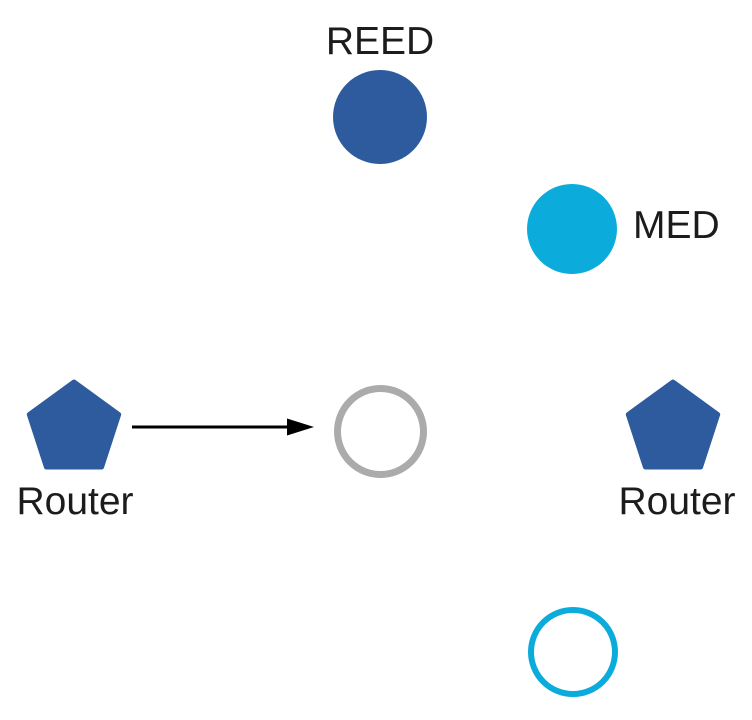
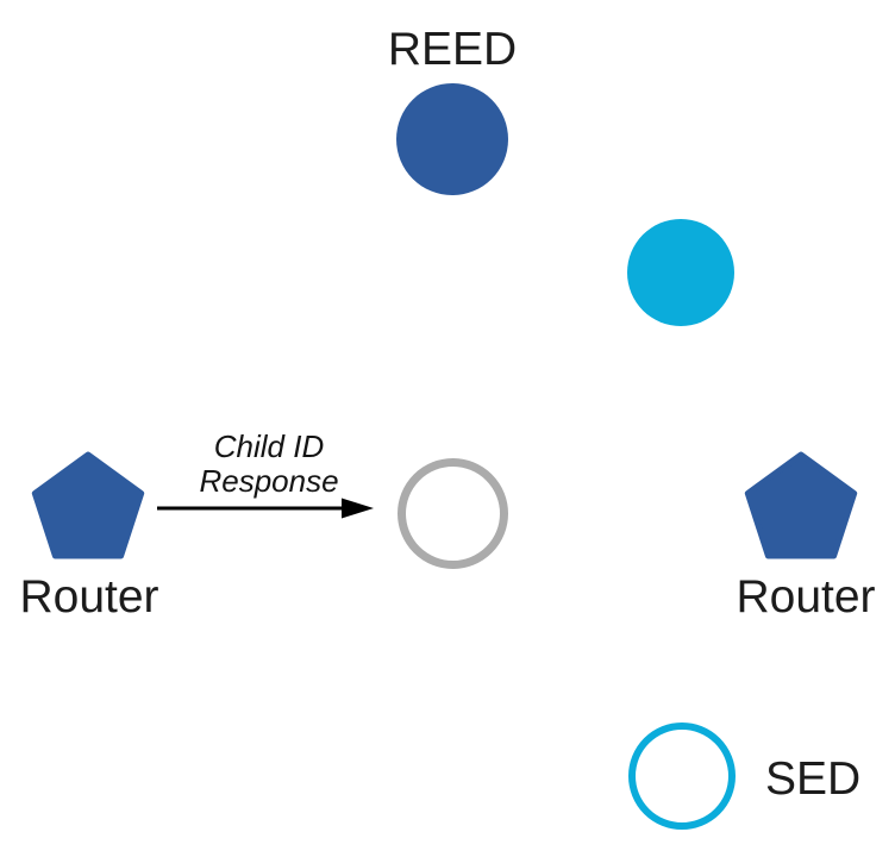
  REED
- MED
  Router
+ Child ID
+ Response
  Router
+ SED
